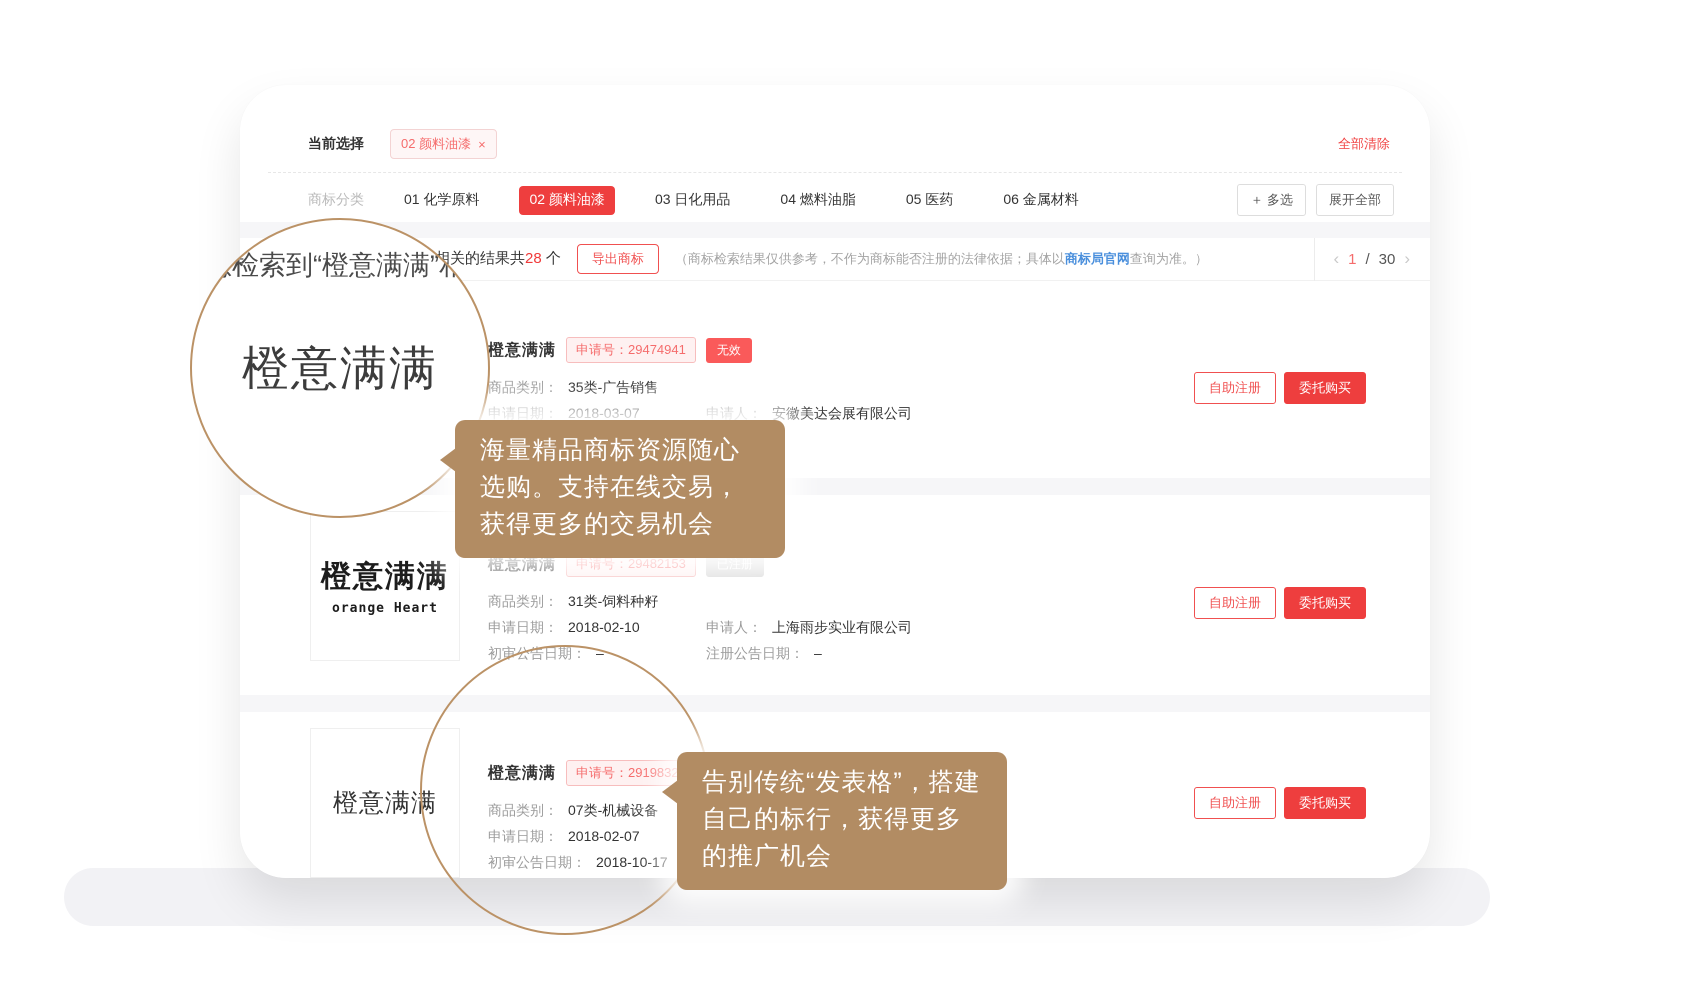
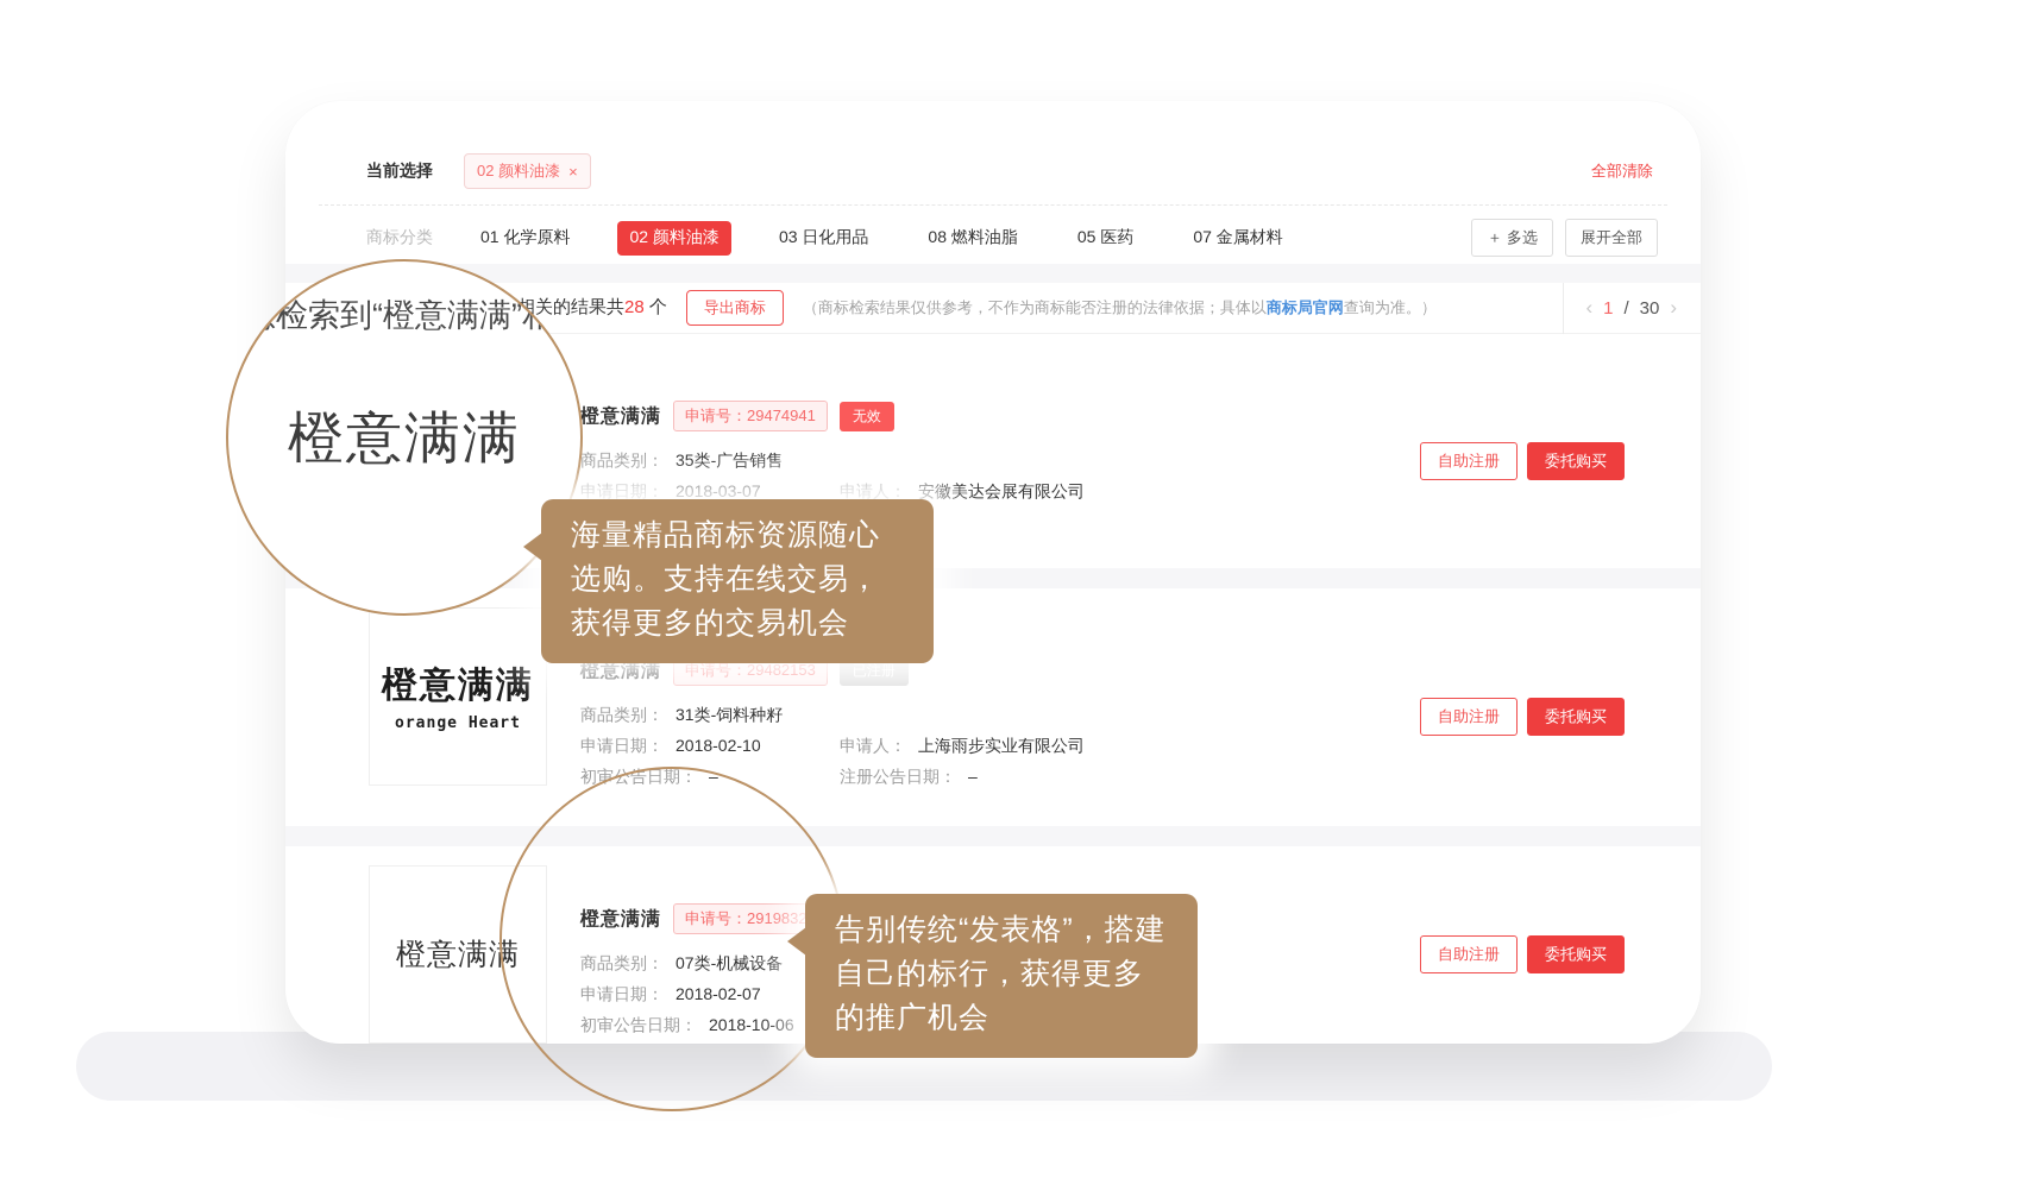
  当前选择
  02 颜料油漆
  ×
  全部清除
  商标分类
  01 化学原料
  02 颜料油漆
  03 日化用品
- 04 燃料油脂
+ 08 燃料油脂
  05 医药
- 06 金属材料
+ 07 金属材料
  ＋ 多选
  展开全部
  导出商标
  （商标检索结果仅供参考，不作为商标能否注册的法律依据；具体以商标局官网查询为准。）
  ‹
  1
  /
  30
  ›
  橙意满满
  申请号：29474941
  无效
  商品类别： 35类-广告销售
  申请日期： 2018-03-07
  申请人： 安徽美达会展有限公司
  自助注册
  委托购买
  橙意满满
  orange Heart
  橙意满满
  申请号：29482153
  已注册
  商品类别： 31类-饲料种籽
  申请日期： 2018-02-10
  申请人： 上海雨步实业有限公司
  初审公告日期： –
  注册公告日期： –
  自助注册
  委托购买
  橙意满满
  橙意满满
  申请号：2919832
  商品类别： 07类-机械设备
  申请日期： 2018-02-07
- 初审公告日期： 2018-10-17
+ 初审公告日期： 2018-10-06
  自助注册
  委托购买
  为您检索到“橙意满满”相关
  橙意满满
  海量精品商标资源随心选购。支持在线交易，获得更多的交易机会
  告别传统“发表格”，搭建自己的标行，获得更多的推广机会
